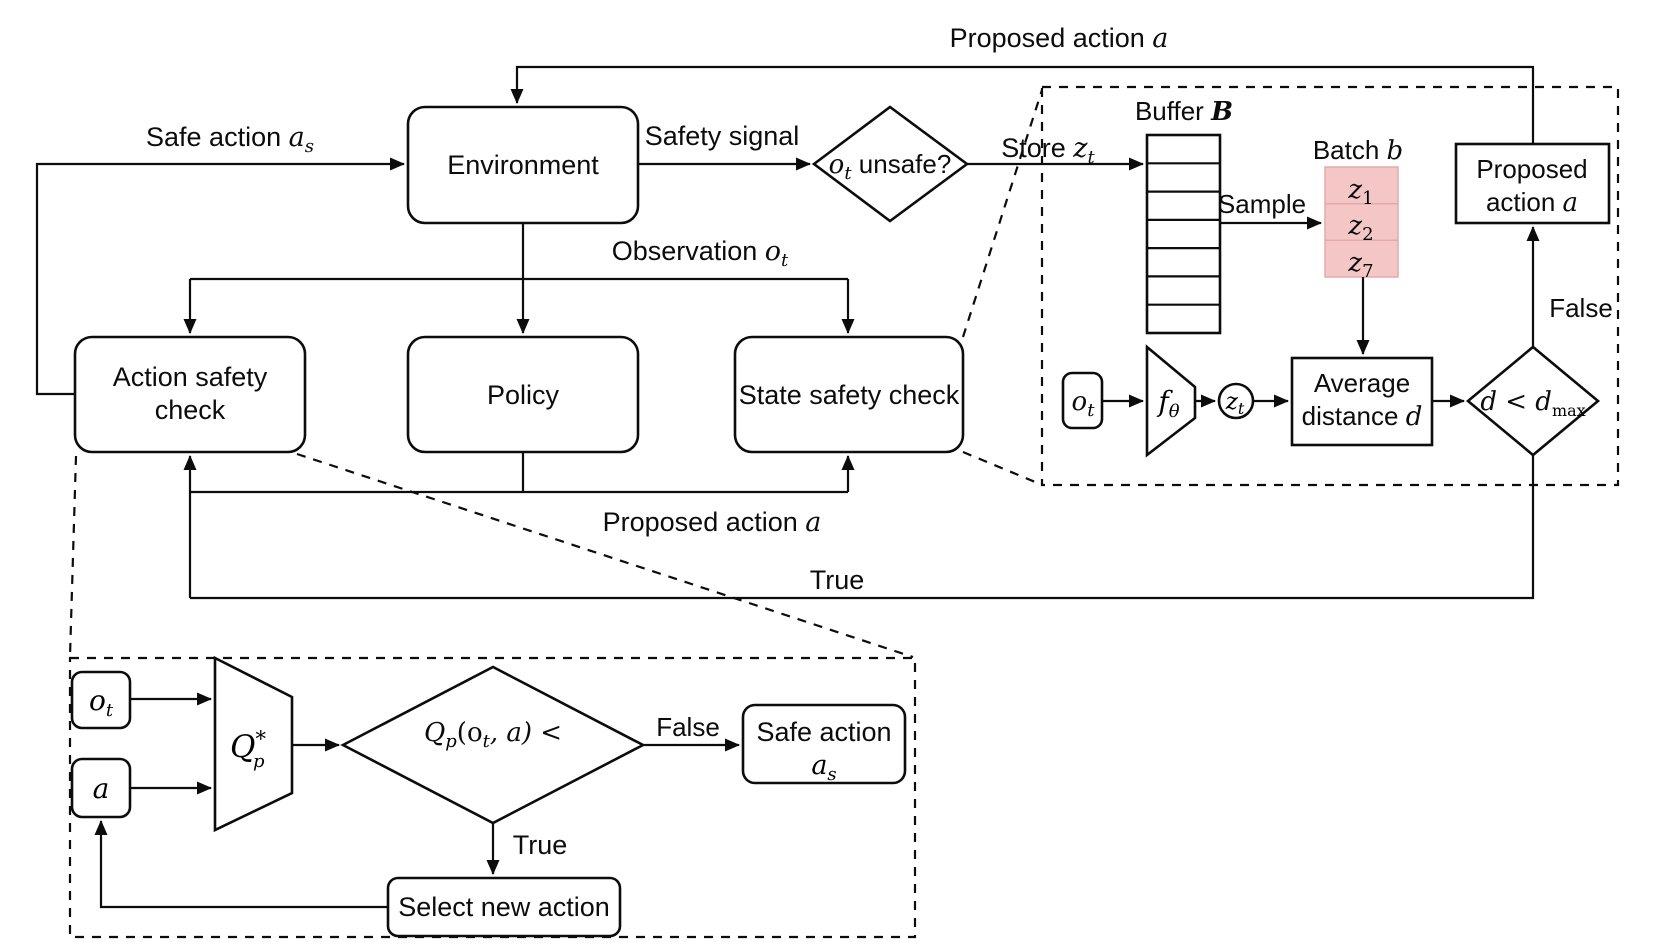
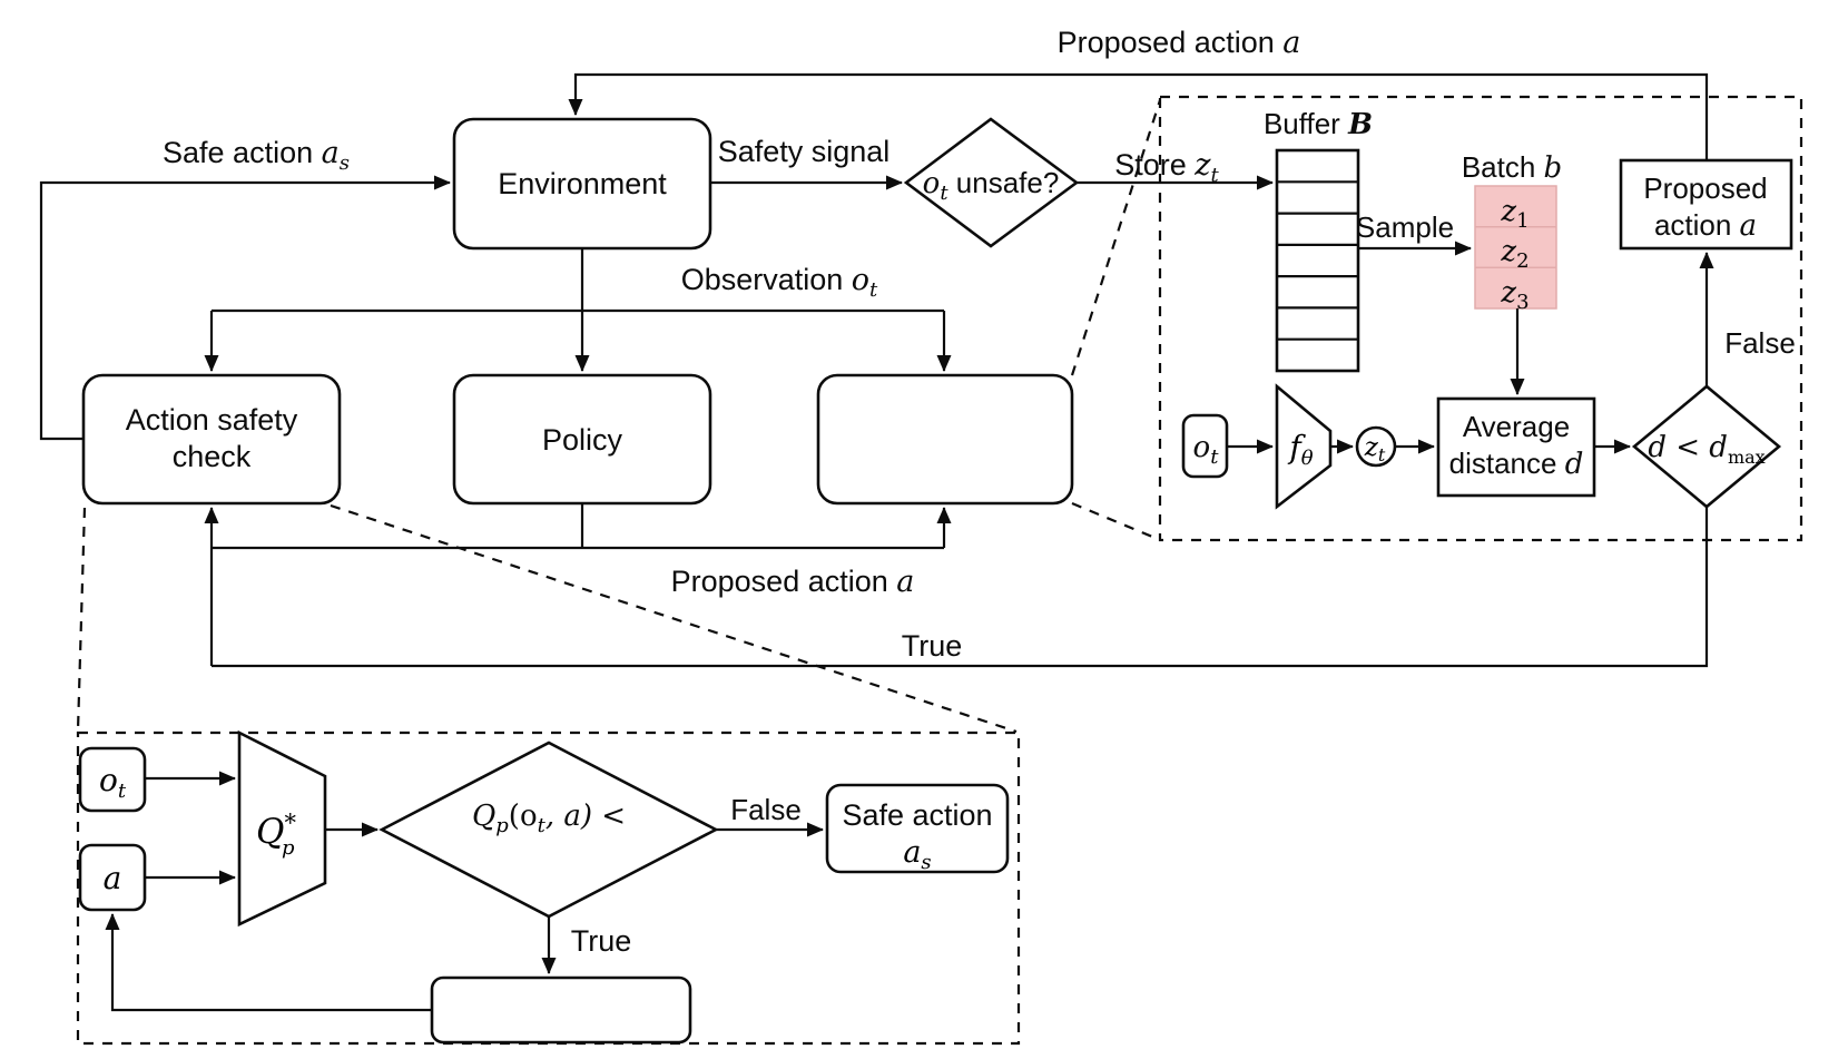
  Environment
  Action safety
  check
  Policy
- State safety check
  ot unsafe?
  Proposed action a
  Safe action as
  Safety signal
  Store zt
  Observation ot
  Proposed action a
  True
  Buffer B
  Batch b
  z1
  z2
- z7
+ z3
  Sample
  ot
  fθ
  zt
  Average
  distance d
  d < dmax
  False
  Proposed
  action a
  ot
  a
  Q* p
  Qp(ot, a) <
  False
  Safe action
  as
  True
- Select new action
